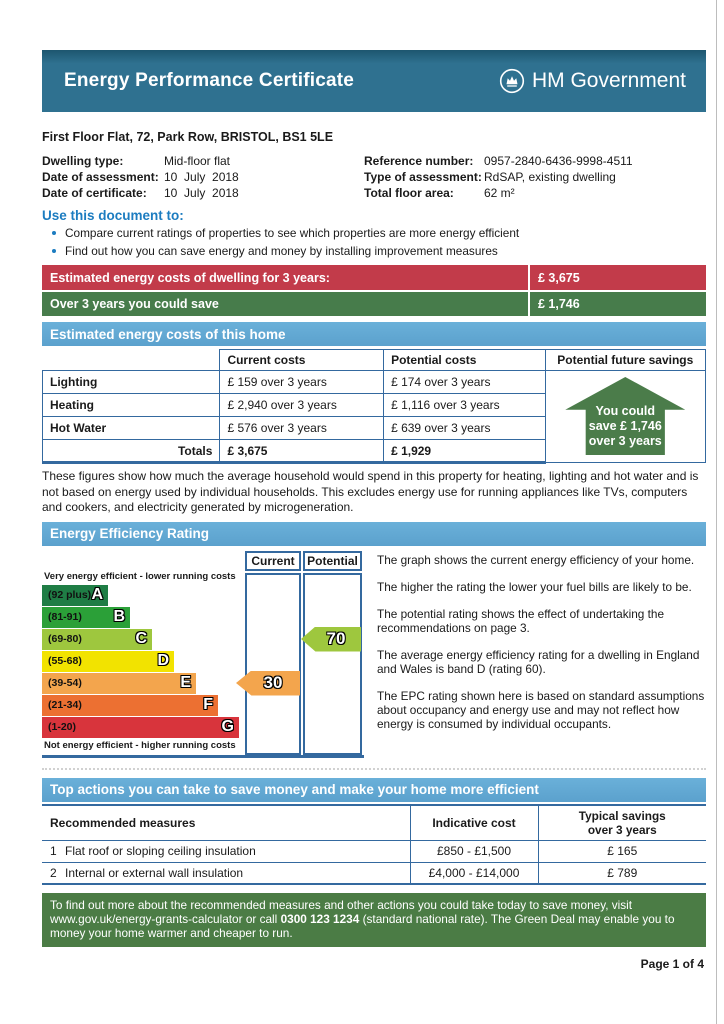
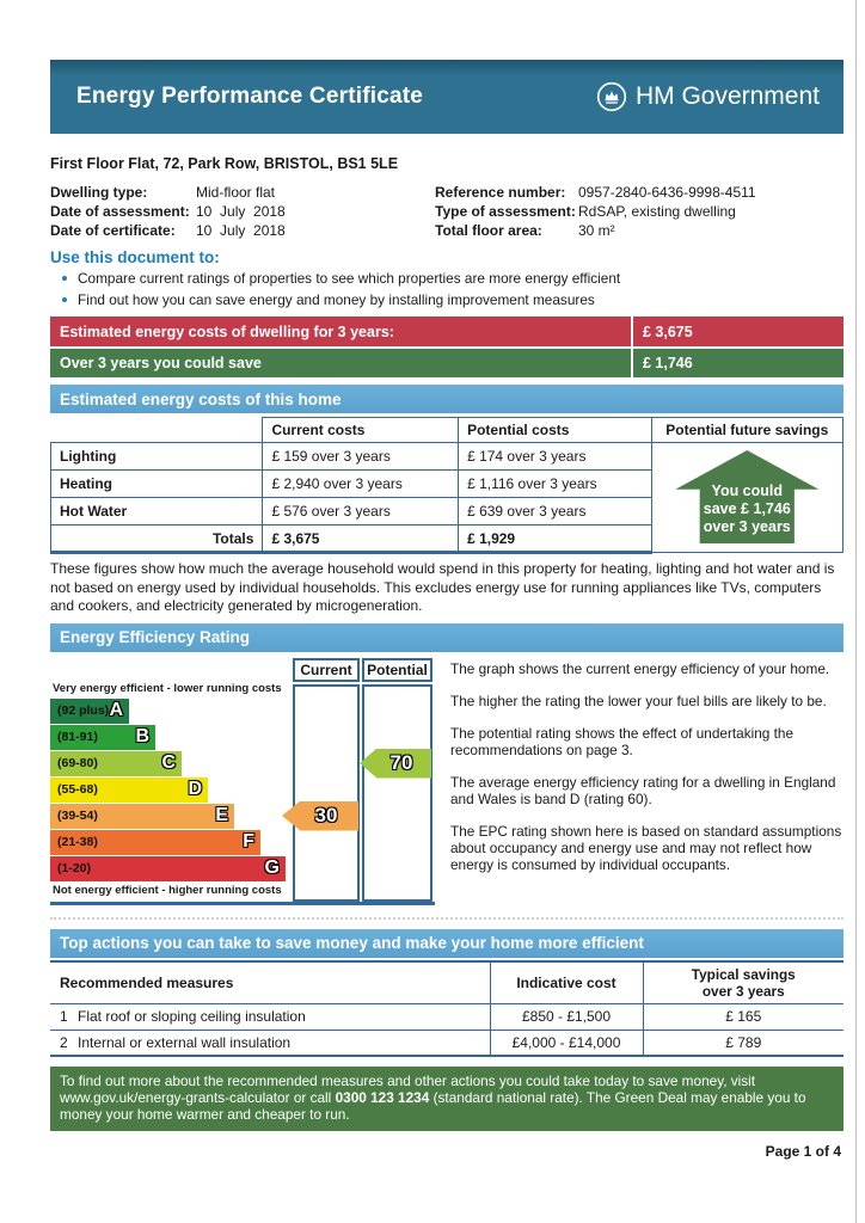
  Energy Performance Certificate
  HM Government
  First Floor Flat, 72, Park Row, BRISTOL, BS1 5LE
  Dwelling type:
  Mid-floor flat
  Date of assessment:
  10 July 2018
  Date of certificate:
  10 July 2018
  Reference number:
  0957-2840-6436-9998-4511
  Type of assessment:
  RdSAP, existing dwelling
  Total floor area:
- 62 m²
+ 30 m²
  Use this document to:
  Compare current ratings of properties to see which properties are more energy efficient
  Find out how you can save energy and money by installing improvement measures
  Estimated energy costs of dwelling for 3 years:
  £ 3,675
  Over 3 years you could save
  £ 1,746
  Estimated energy costs of this home
  	Current costs	Potential costs	Potential future savings
  Lighting	£ 159 over 3 years	£ 174 over 3 years	You could save £ 1,746 over 3 years
  Heating	£ 2,940 over 3 years	£ 1,116 over 3 years
  Hot Water	£ 576 over 3 years	£ 639 over 3 years
  Totals	£ 3,675	£ 1,929
  These figures show how much the average household would spend in this property for heating, lighting and hot water and is not based on energy used by individual households. This excludes energy use for running appliances like TVs, computers and cookers, and electricity generated by microgeneration.
  Energy Efficiency Rating
  Current
  Potential
  Very energy efficient - lower running costs
  (92 plus)
  A
  (81-91)
  B
  (69-80)
  C
  (55-68)
  D
  (39-54)
  E
- (21-34)
+ (21-38)
  F
  (1-20)
  G
  30
  70
  Not energy efficient - higher running costs
  The graph shows the current energy efficiency of your home.
  The higher the rating the lower your fuel bills are likely to be.
  The potential rating shows the effect of undertaking the recommendations on page 3.
  The average energy efficiency rating for a dwelling in England and Wales is band D (rating 60).
  The EPC rating shown here is based on standard assumptions about occupancy and energy use and may not reflect how energy is consumed by individual occupants.
  Top actions you can take to save money and make your home more efficient
  Recommended measures	Indicative cost	Typical savings over 3 years
  1 Flat roof or sloping ceiling insulation	£850 - £1,500	£ 165
  2 Internal or external wall insulation	£4,000 - £14,000	£ 789
  To find out more about the recommended measures and other actions you could take today to save money, visit www.gov.uk/energy-grants-calculator or call 0300 123 1234 (standard national rate). The Green Deal may enable you to money your home warmer and cheaper to run.
  Page 1 of 4
